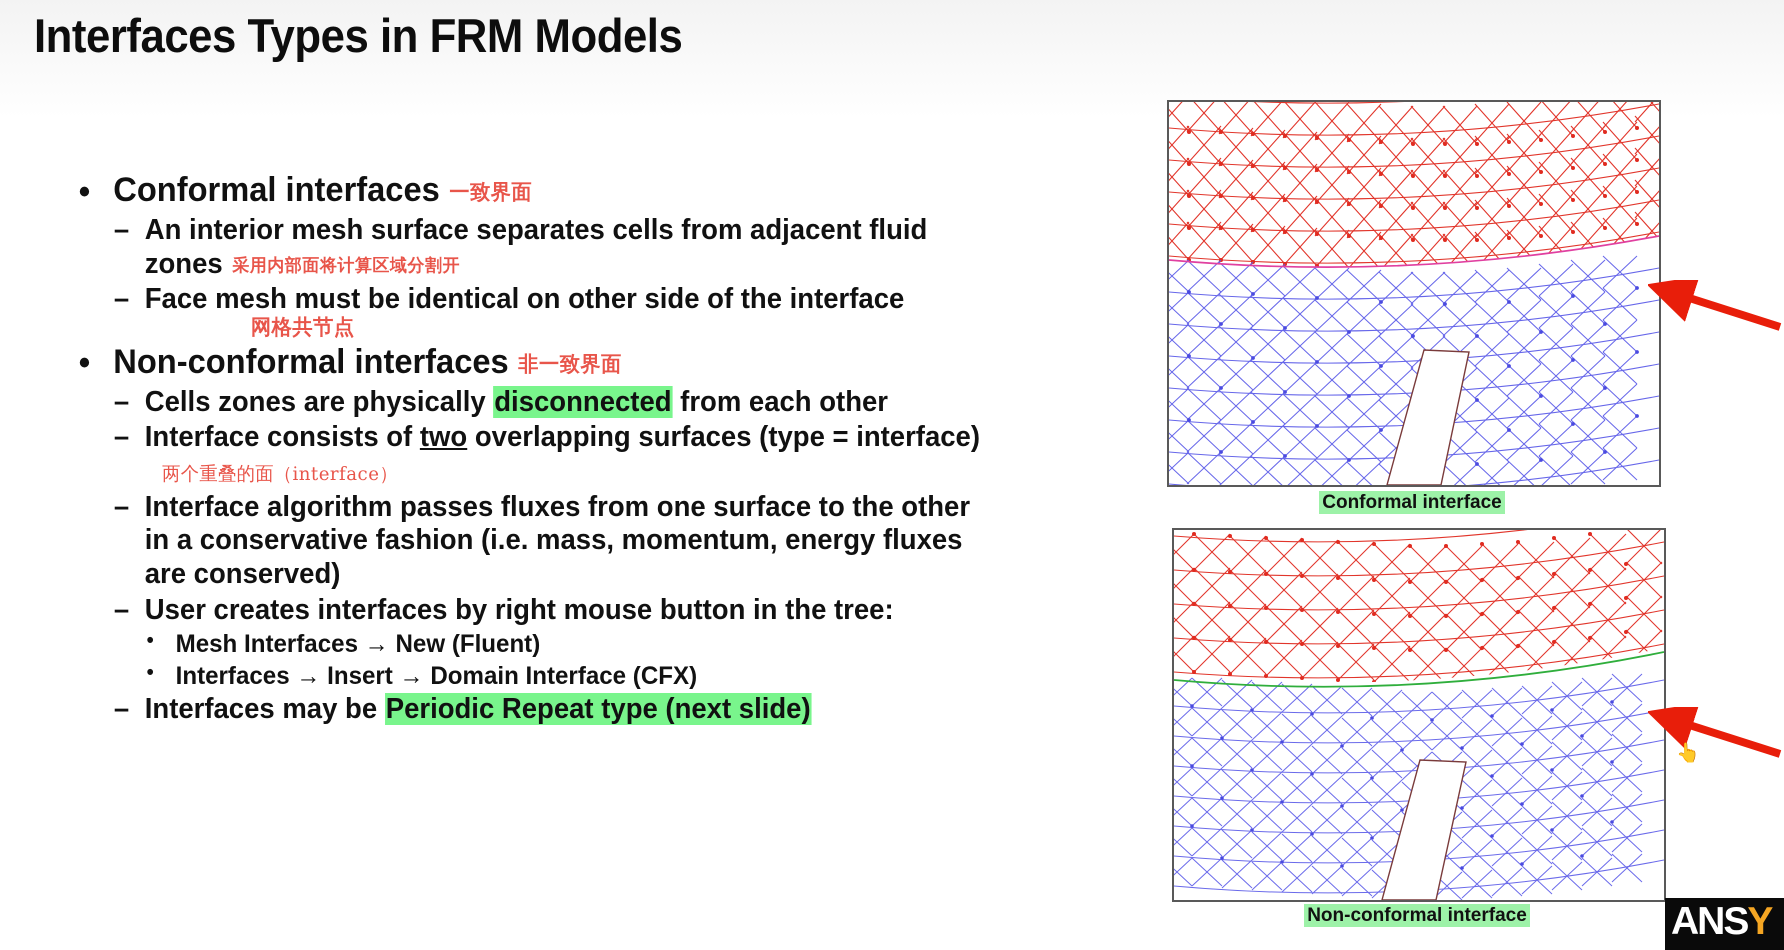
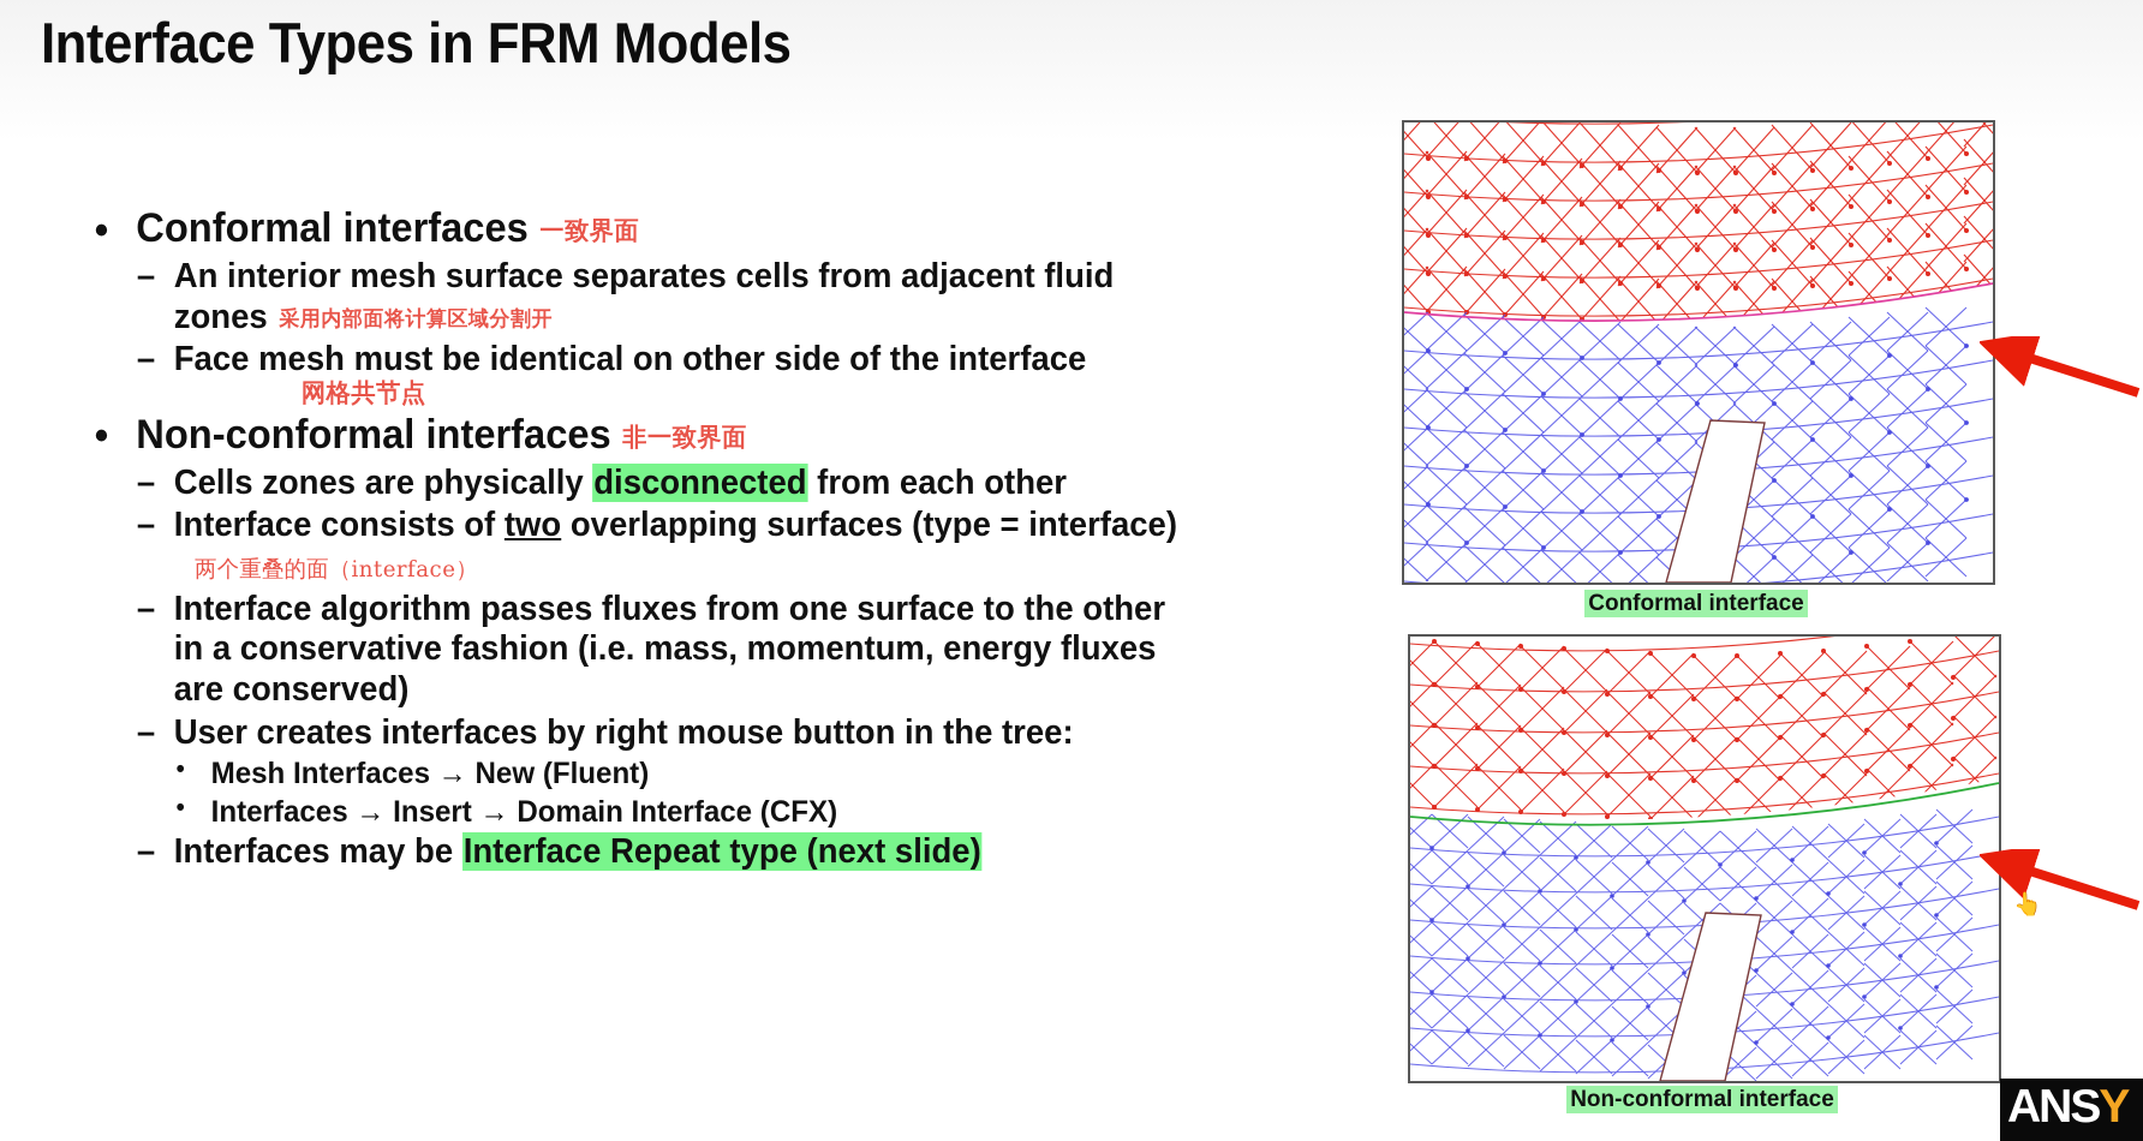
- Interfaces Types in FRM Models
+ Interface Types in FRM Models
  •
  Conformal interfaces 一致界面
  –
  An interior mesh surface separates cells from adjacent fluid zones 采用内部面将计算区域分割开
  –
  Face mesh must be identical on other side of the interface
  网格共节点
  •
  Non-conformal interfaces 非一致界面
  –
  Cells zones are physically disconnected from each other
  –
  Interface consists of two overlapping surfaces (type = interface)两个重叠的面（interface）
  –
  Interface algorithm passes fluxes from one surface to the other in a conservative fashion (i.e. mass, momentum, energy fluxes are conserved)
  –
  User creates interfaces by right mouse button in the tree:
  •
  Mesh Interfaces → New (Fluent)
  •
  Interfaces → Insert → Domain Interface (CFX)
  –
- Interfaces may be Periodic Repeat type (next slide)
+ Interfaces may be Interface Repeat type (next slide)
  Conformal interface
  Non-conformal interface
  👆
  ANSY
